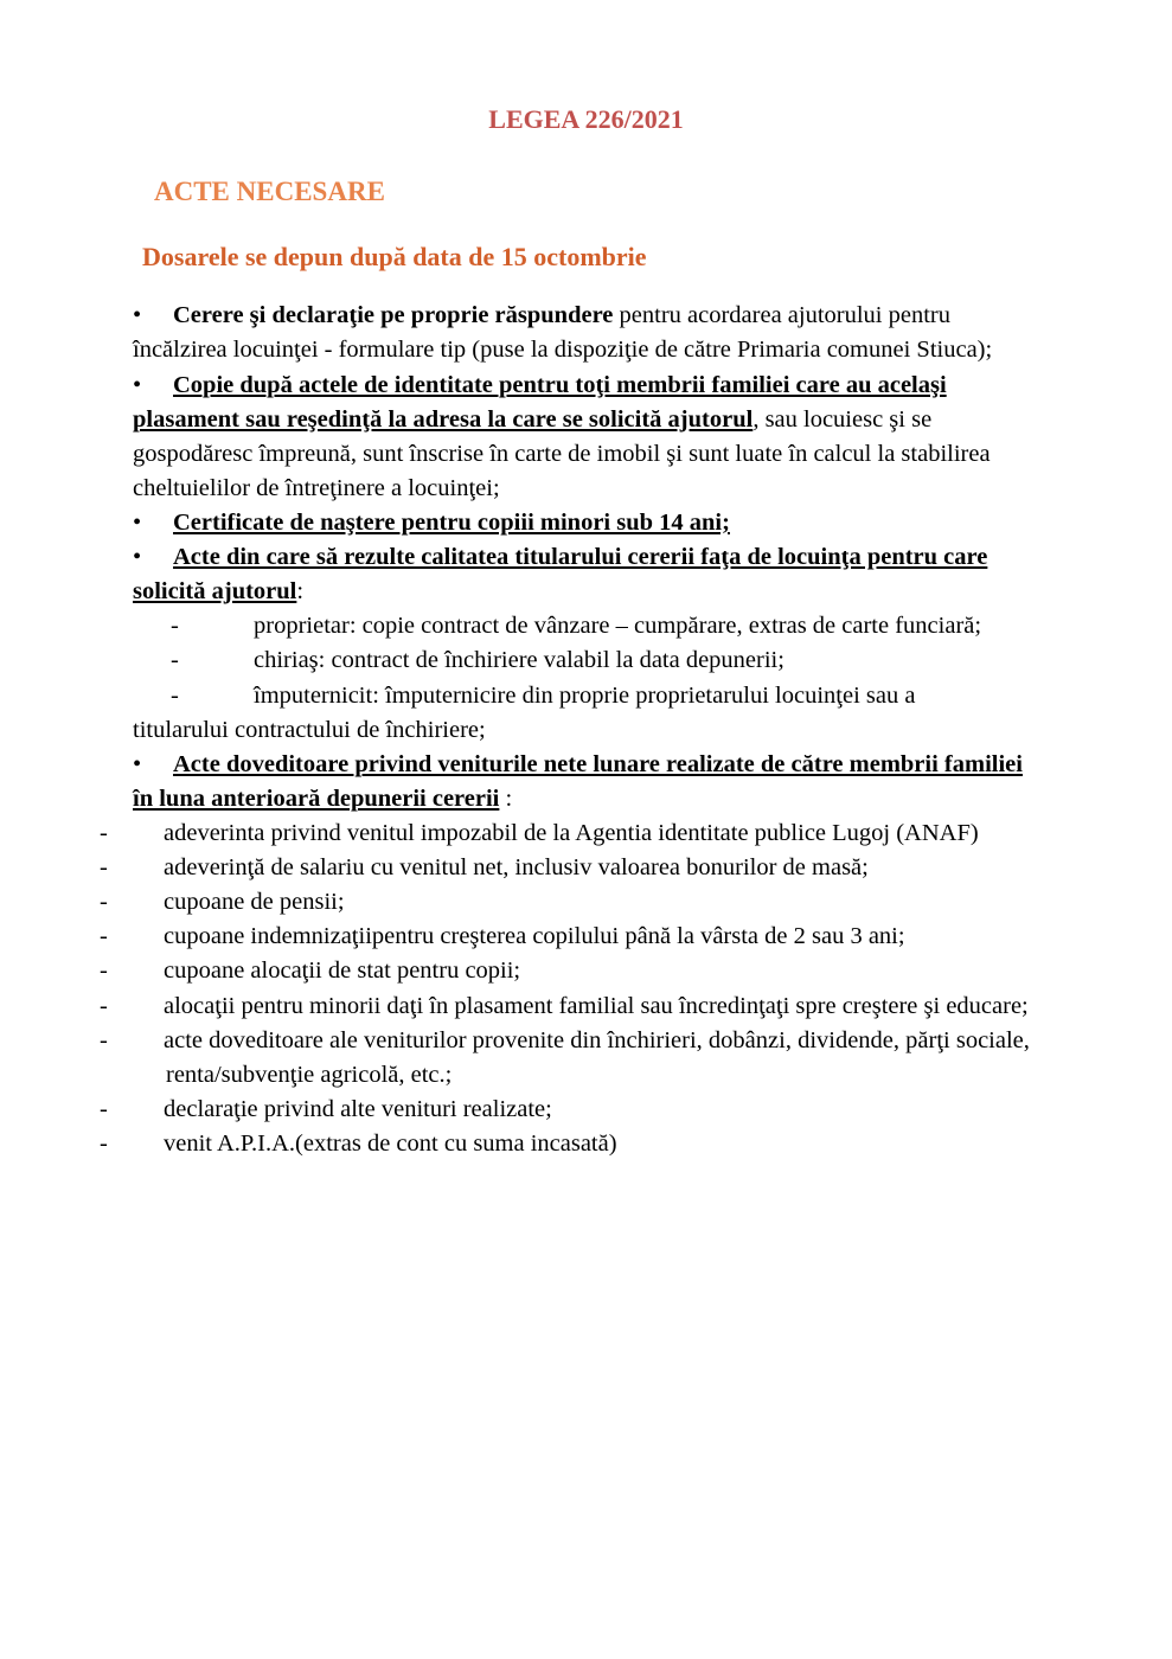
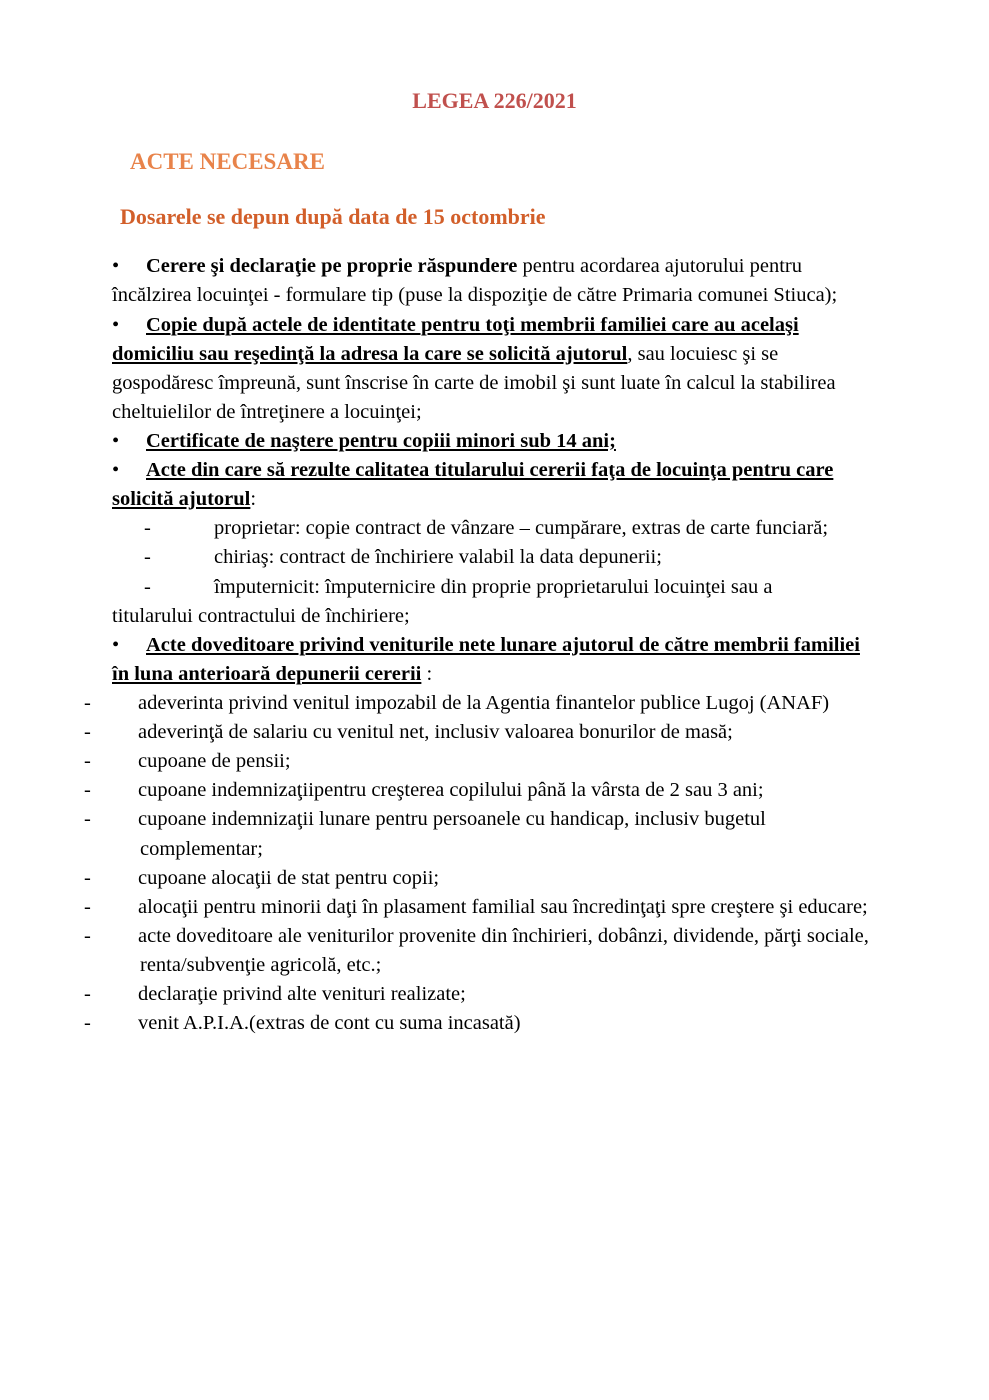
  LEGEA 226/2021
  ACTE NECESARE
  Dosarele se depun după data de 15 octombrie
  • Cerere şi declaraţie pe proprie răspundere pentru acordarea ajutorului pentru încălzirea locuinţei - formulare tip (puse la dispoziţie de către Primaria comunei Stiuca);
- • Copie după actele de identitate pentru toţi membrii familiei care au acelaşi plasament sau reşedinţă la adresa la care se solicită ajutorul, sau locuiesc şi se gospodăresc împreună, sunt înscrise în carte de imobil şi sunt luate în calcul la stabilirea cheltuielilor de întreţinere a locuinţei;
+ • Copie după actele de identitate pentru toţi membrii familiei care au acelaşi domiciliu sau reşedinţă la adresa la care se solicită ajutorul, sau locuiesc şi se gospodăresc împreună, sunt înscrise în carte de imobil şi sunt luate în calcul la stabilirea cheltuielilor de întreţinere a locuinţei;
  • Certificate de naştere pentru copiii minori sub 14 ani;
  • Acte din care să rezulte calitatea titularului cererii faţa de locuinţa pentru care solicită ajutorul:
  - proprietar: copie contract de vânzare – cumpărare, extras de carte funciară;
  - chiriaş: contract de închiriere valabil la data depunerii;
  - împuternicit: împuternicire din proprie proprietarului locuinţei sau a
  titularului contractului de închiriere;
- • Acte doveditoare privind veniturile nete lunare realizate de către membrii familiei în luna anterioară depunerii cererii :
+ • Acte doveditoare privind veniturile nete lunare ajutorul de către membrii familiei în luna anterioară depunerii cererii :
- - adeverinta privind venitul impozabil de la Agentia identitate publice Lugoj (ANAF)
+ - adeverinta privind venitul impozabil de la Agentia finantelor publice Lugoj (ANAF)
  - adeverinţă de salariu cu venitul net, inclusiv valoarea bonurilor de masă;
  - cupoane de pensii;
  - cupoane indemnizaţiipentru creşterea copilului până la vârsta de 2 sau 3 ani;
+ - cupoane indemnizaţii lunare pentru persoanele cu handicap, inclusiv bugetul complementar;
  - cupoane alocaţii de stat pentru copii;
  - alocaţii pentru minorii daţi în plasament familial sau încredinţaţi spre creştere şi educare;
  - acte doveditoare ale veniturilor provenite din închirieri, dobânzi, dividende, părţi sociale, renta/subvenţie agricolă, etc.;
  - declaraţie privind alte venituri realizate;
  - venit A.P.I.A.(extras de cont cu suma incasată)
